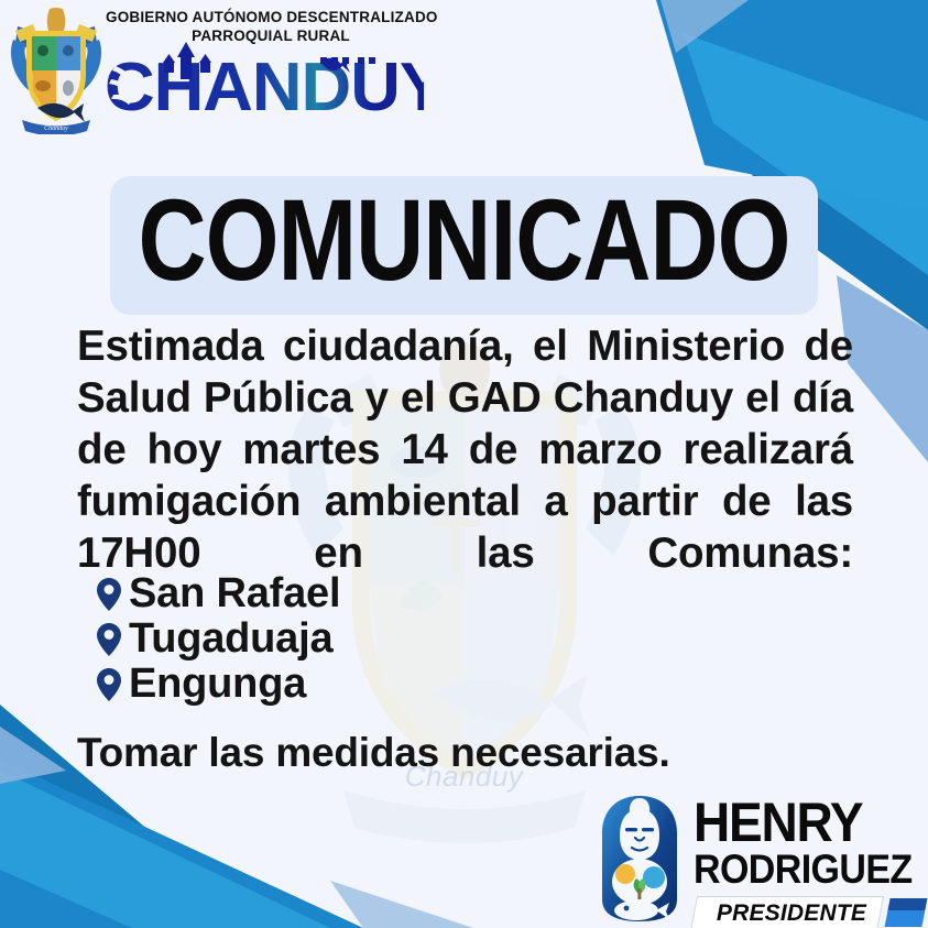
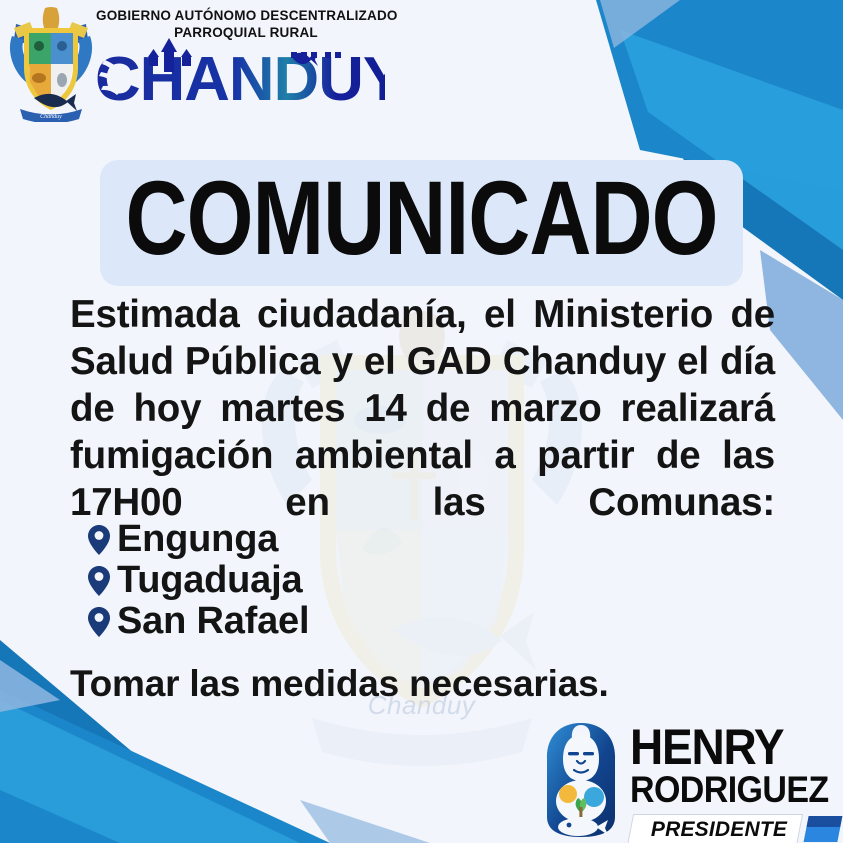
  Chanduy
  GOBIERNO AUTÓNOMO DESCENTRALIZADO
  PARROQUIAL RURAL
  HANDUY
  COMUNICADO
  Estimada ciudadanía, el Ministerio de Salud Pública y el GAD Chanduy el día de hoy martes 14 de marzo realizará fumigación ambiental a partir de las 17H00 en las Comunas:
- San Rafael
+ Engunga
  Tugaduaja
- Engunga
+ San Rafael
  Tomar las medidas necesarias.
  HENRY
  RODRIGUEZ
  PRESIDENTE
